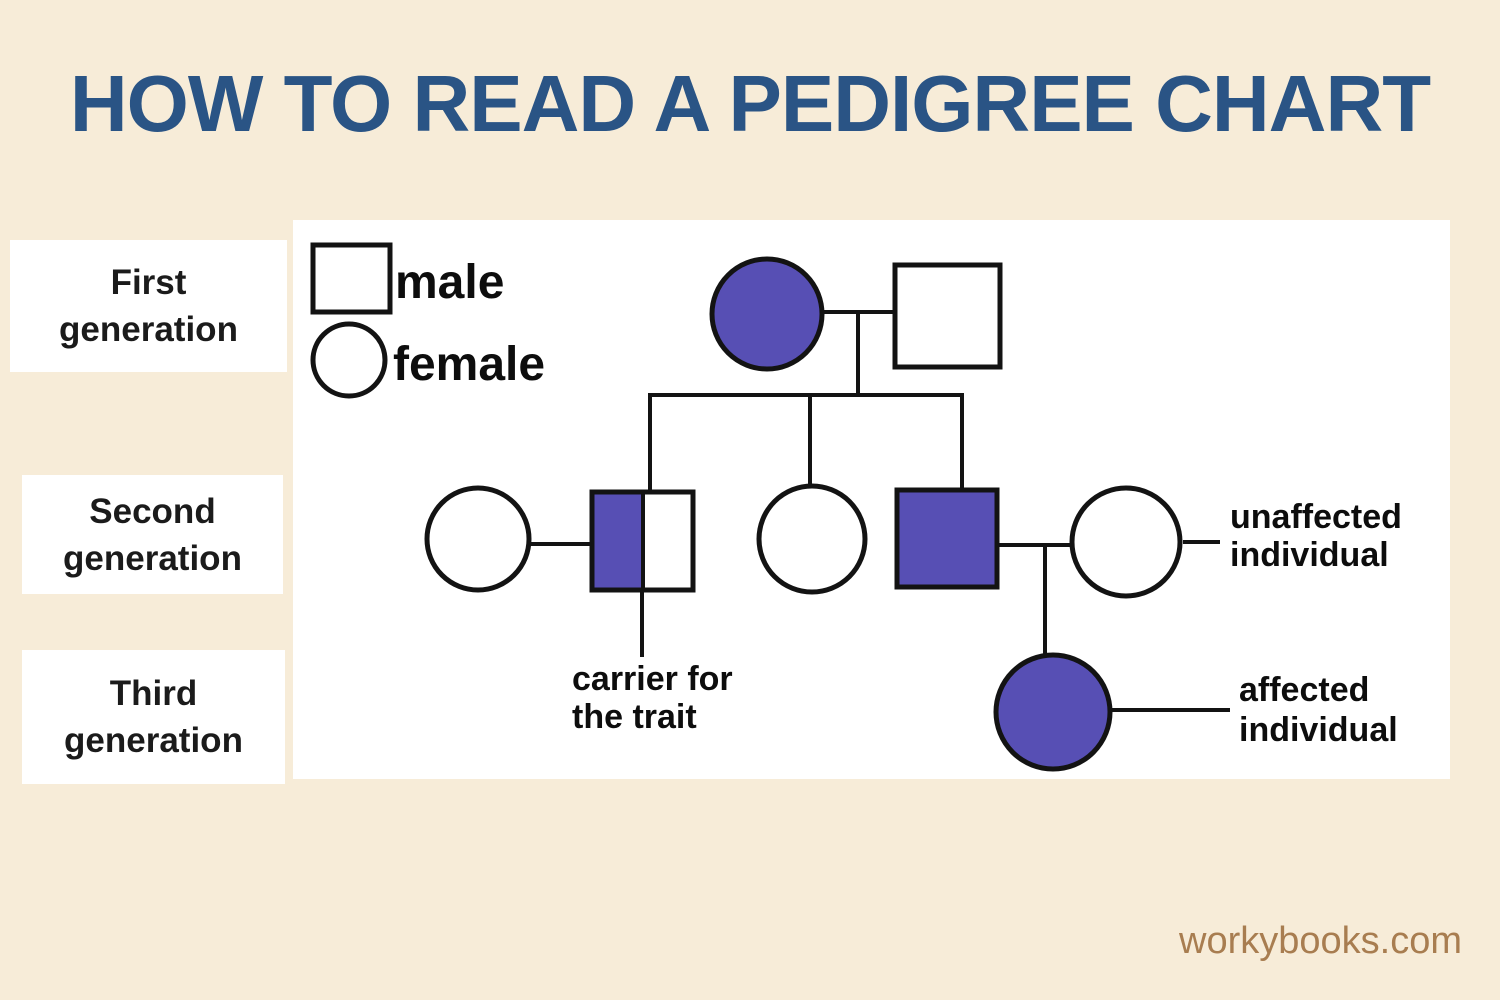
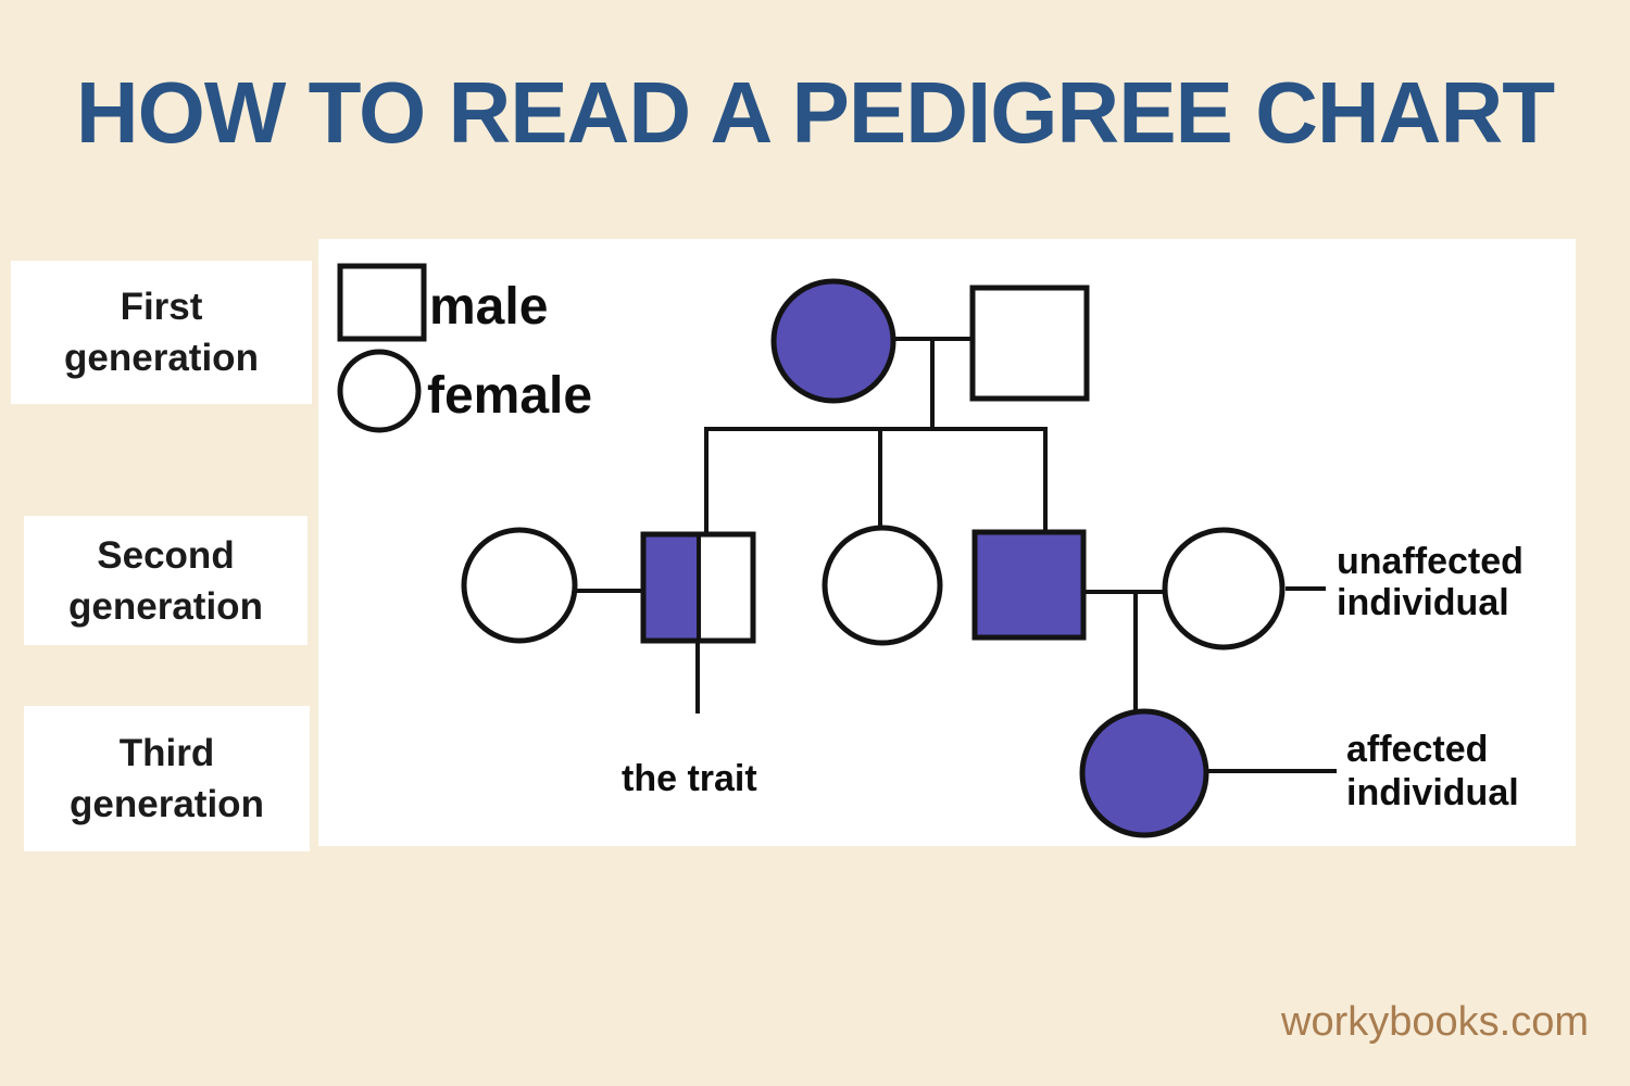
  HOW TO READ A PEDIGREE CHART
  First
  generation
  Second
  generation
  Third
  generation
  male
  female
- carrier for
  the trait
  unaffected
  individual
  affected
  individual
  workybooks.com
